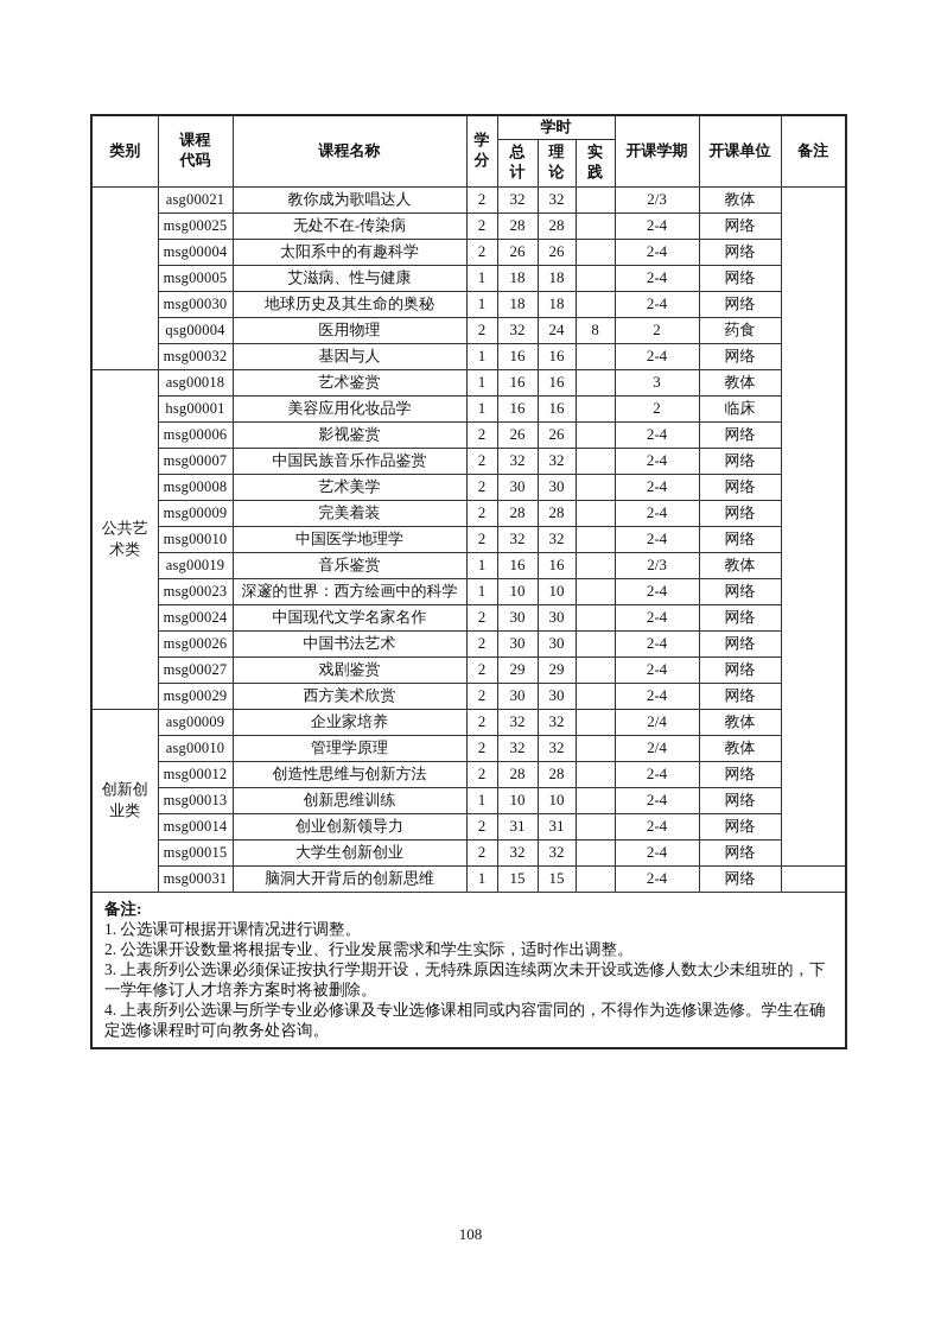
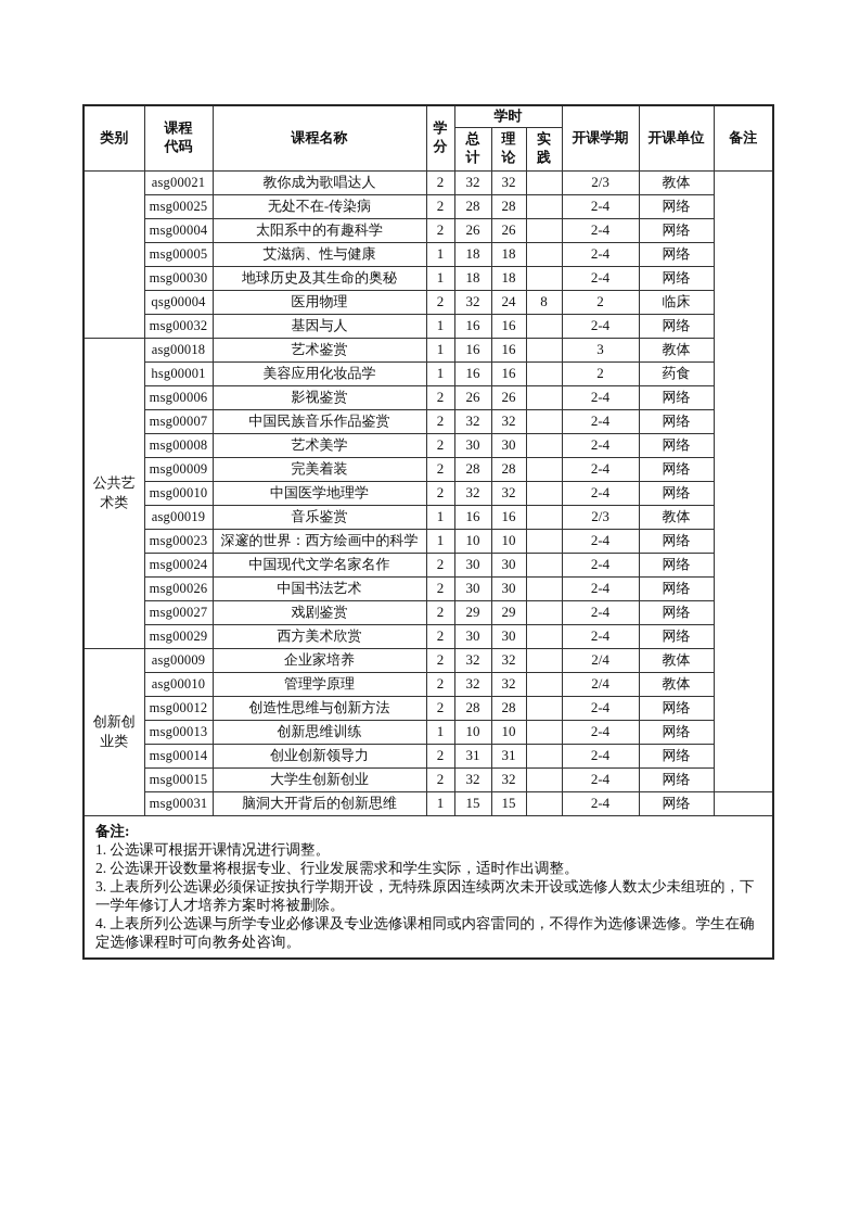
  类别	课程 代码	课程名称	学 分	学时	开课学期	开课单位	备注
  总 计	理 论	实 践
  	asg00021	教你成为歌唱达人	2	32	32		2/3	教体
  msg00025	无处不在-传染病	2	28	28		2-4	网络
  msg00004	太阳系中的有趣科学	2	26	26		2-4	网络
  msg00005	艾滋病、性与健康	1	18	18		2-4	网络
  msg00030	地球历史及其生命的奥秘	1	18	18		2-4	网络
- qsg00004	医用物理	2	32	24	8	2	药食
+ qsg00004	医用物理	2	32	24	8	2	临床
  msg00032	基因与人	1	16	16		2-4	网络
  公共艺 术类	asg00018	艺术鉴赏	1	16	16		3	教体
- hsg00001	美容应用化妆品学	1	16	16		2	临床
+ hsg00001	美容应用化妆品学	1	16	16		2	药食
  msg00006	影视鉴赏	2	26	26		2-4	网络
  msg00007	中国民族音乐作品鉴赏	2	32	32		2-4	网络
  msg00008	艺术美学	2	30	30		2-4	网络
  msg00009	完美着装	2	28	28		2-4	网络
  msg00010	中国医学地理学	2	32	32		2-4	网络
  asg00019	音乐鉴赏	1	16	16		2/3	教体
  msg00023	深邃的世界：西方绘画中的科学	1	10	10		2-4	网络
  msg00024	中国现代文学名家名作	2	30	30		2-4	网络
  msg00026	中国书法艺术	2	30	30		2-4	网络
  msg00027	戏剧鉴赏	2	29	29		2-4	网络
  msg00029	西方美术欣赏	2	30	30		2-4	网络
  创新创 业类	asg00009	企业家培养	2	32	32		2/4	教体
  asg00010	管理学原理	2	32	32		2/4	教体
  msg00012	创造性思维与创新方法	2	28	28		2-4	网络
  msg00013	创新思维训练	1	10	10		2-4	网络
  msg00014	创业创新领导力	2	31	31		2-4	网络
  msg00015	大学生创新创业	2	32	32		2-4	网络
  msg00031	脑洞大开背后的创新思维	1	15	15		2-4	网络
  备注: 1. 公选课可根据开课情况进行调整。 2. 公选课开设数量将根据专业、行业发展需求和学生实际，适时作出调整。 3. 上表所列公选课必须保证按执行学期开设，无特殊原因连续两次未开设或选修人数太少未组班的，下一学年修订人才培养方案时将被删除。 4. 上表所列公选课与所学专业必修课及专业选修课相同或内容雷同的，不得作为选修课选修。学生在确定选修课程时可向教务处咨询。
- 108
